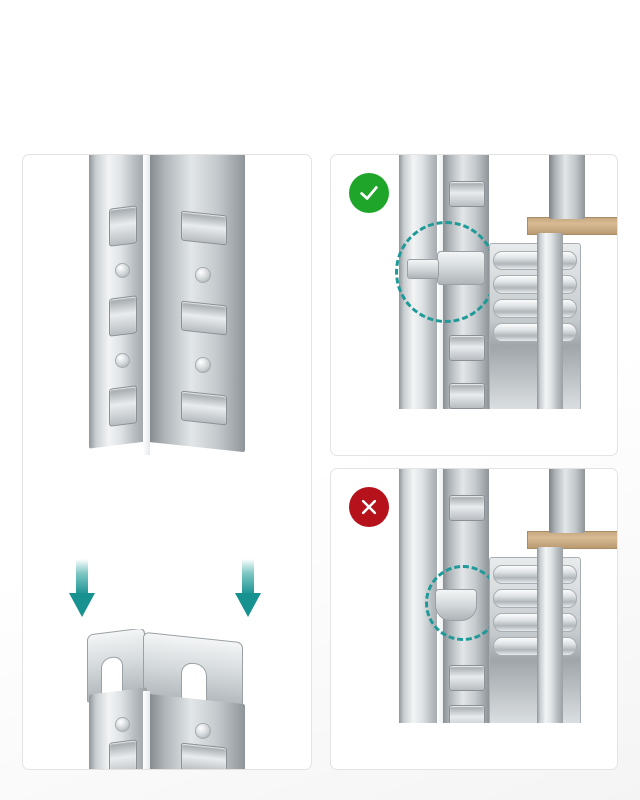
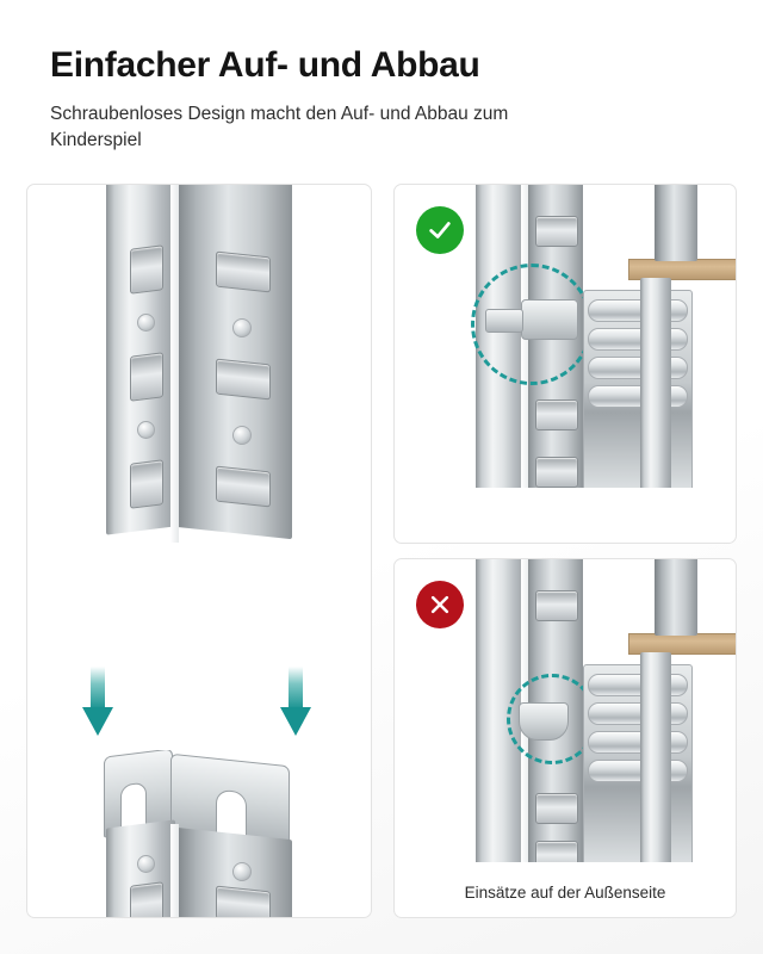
+ Einfacher Auf- und Abbau
+ Schraubenloses Design macht den Auf- und Abbau zum Kinderspiel
+ Einsätze auf der Außenseite
